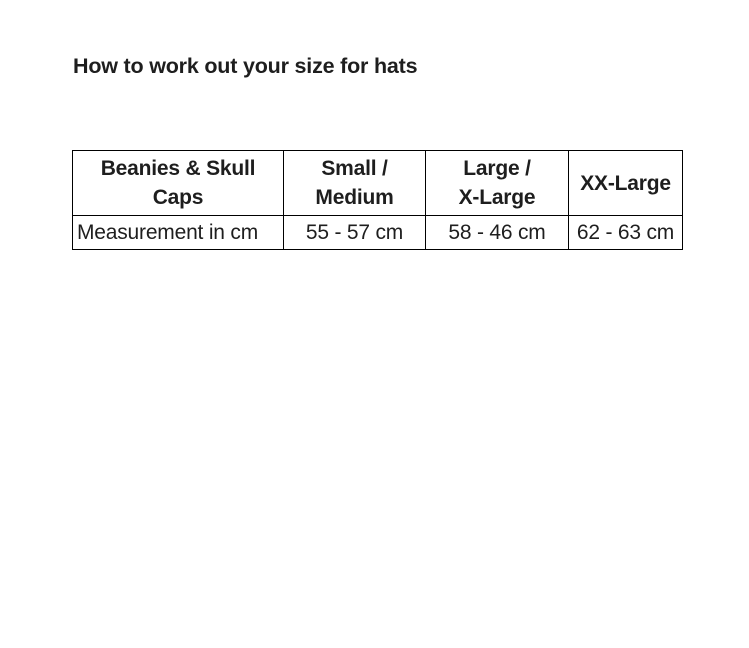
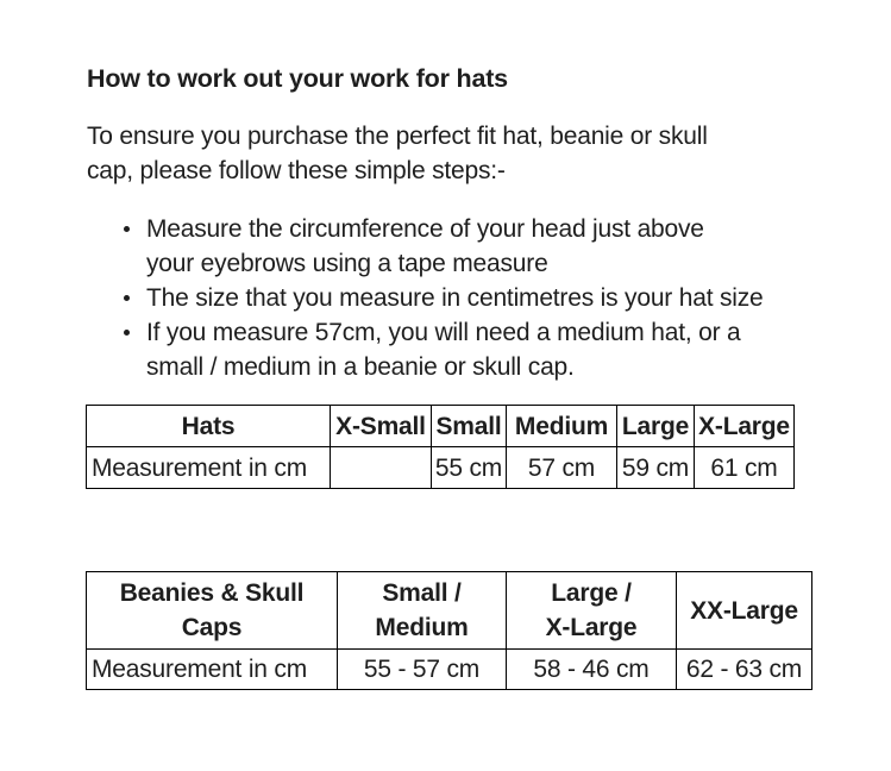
- How to work out your size for hats
+ How to work out your work for hats
+ To ensure you purchase the perfect fit hat, beanie or skull
+ cap, please follow these simple steps:-
+ Measure the circumference of your head just above
+ your eyebrows using a tape measure
+ The size that you measure in centimetres is your hat size
+ If you measure 57cm, you will need a medium hat, or a
+ small / medium in a beanie or skull cap.
+ Hats	X-Small	Small	Medium	Large	X-Large
+ Measurement in cm		55 cm	57 cm	59 cm	61 cm
  Beanies & Skull Caps	Small / Medium	Large / X-Large	XX-Large
  Measurement in cm	55 - 57 cm	58 - 46 cm	62 - 63 cm
